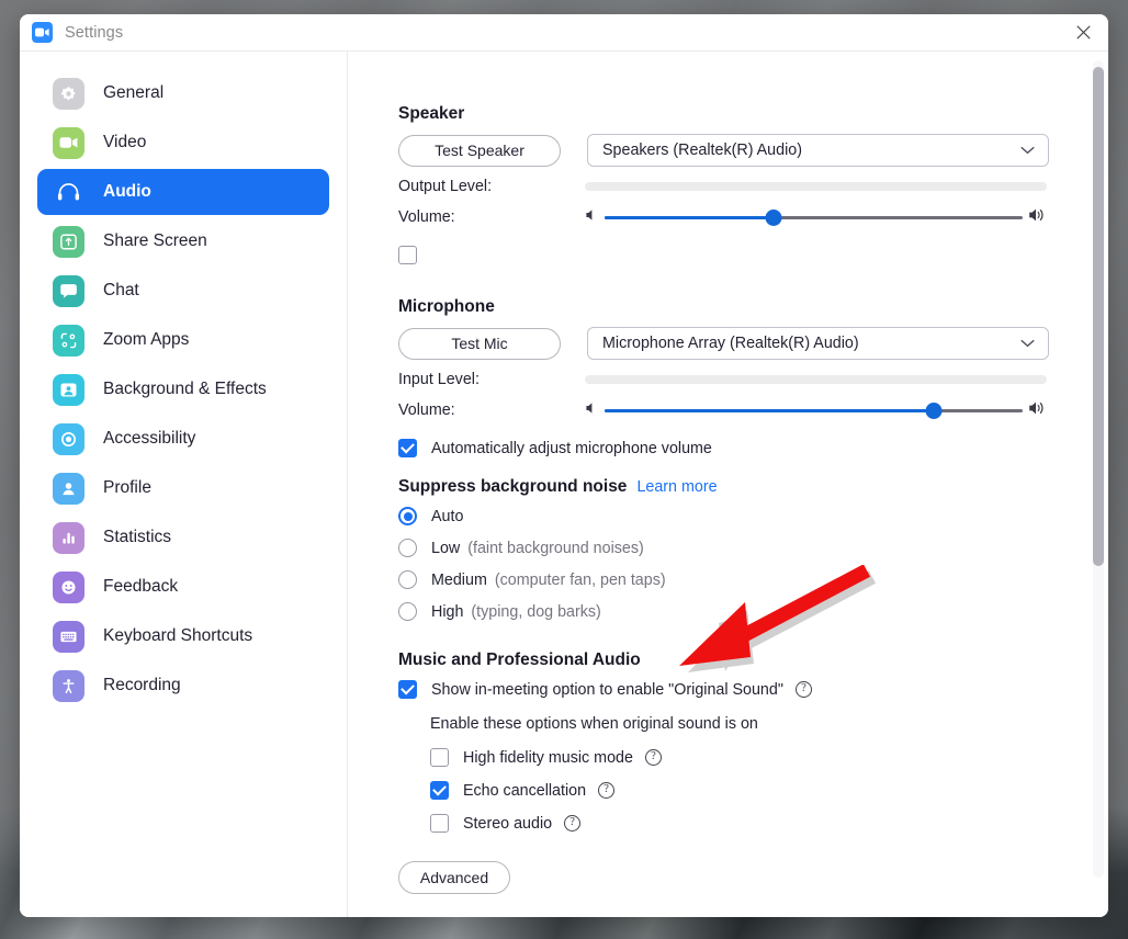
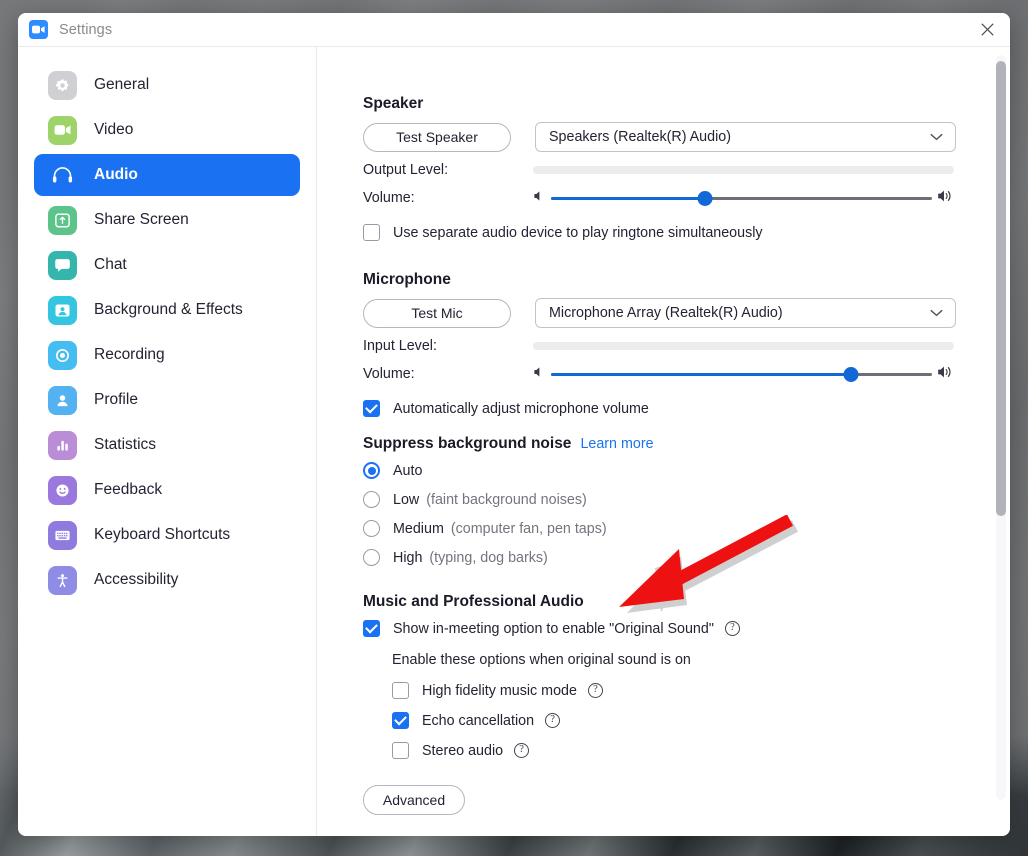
  Settings
  General
  Video
  Audio
  Share Screen
  Chat
- Zoom Apps
  Background & Effects
- Accessibility
+ Recording
  Profile
  Statistics
  Feedback
  Keyboard Shortcuts
- Recording
+ Accessibility
  Speaker
  Test Speaker
  Speakers (Realtek(R) Audio)
  Output Level:
  Volume:
+ Use separate audio device to play ringtone simultaneously
  Microphone
  Test Mic
  Microphone Array (Realtek(R) Audio)
  Input Level:
  Volume:
  Automatically adjust microphone volume
  Suppress background noise
  Learn more
  Auto
  Low
  (faint background noises)
  Medium
  (computer fan, pen taps)
  High
  (typing, dog barks)
  Music and Professional Audio
  Show in-meeting option to enable "Original Sound"
  ?
  Enable these options when original sound is on
  High fidelity music mode
  ?
  Echo cancellation
  ?
  Stereo audio
  ?
  Advanced
